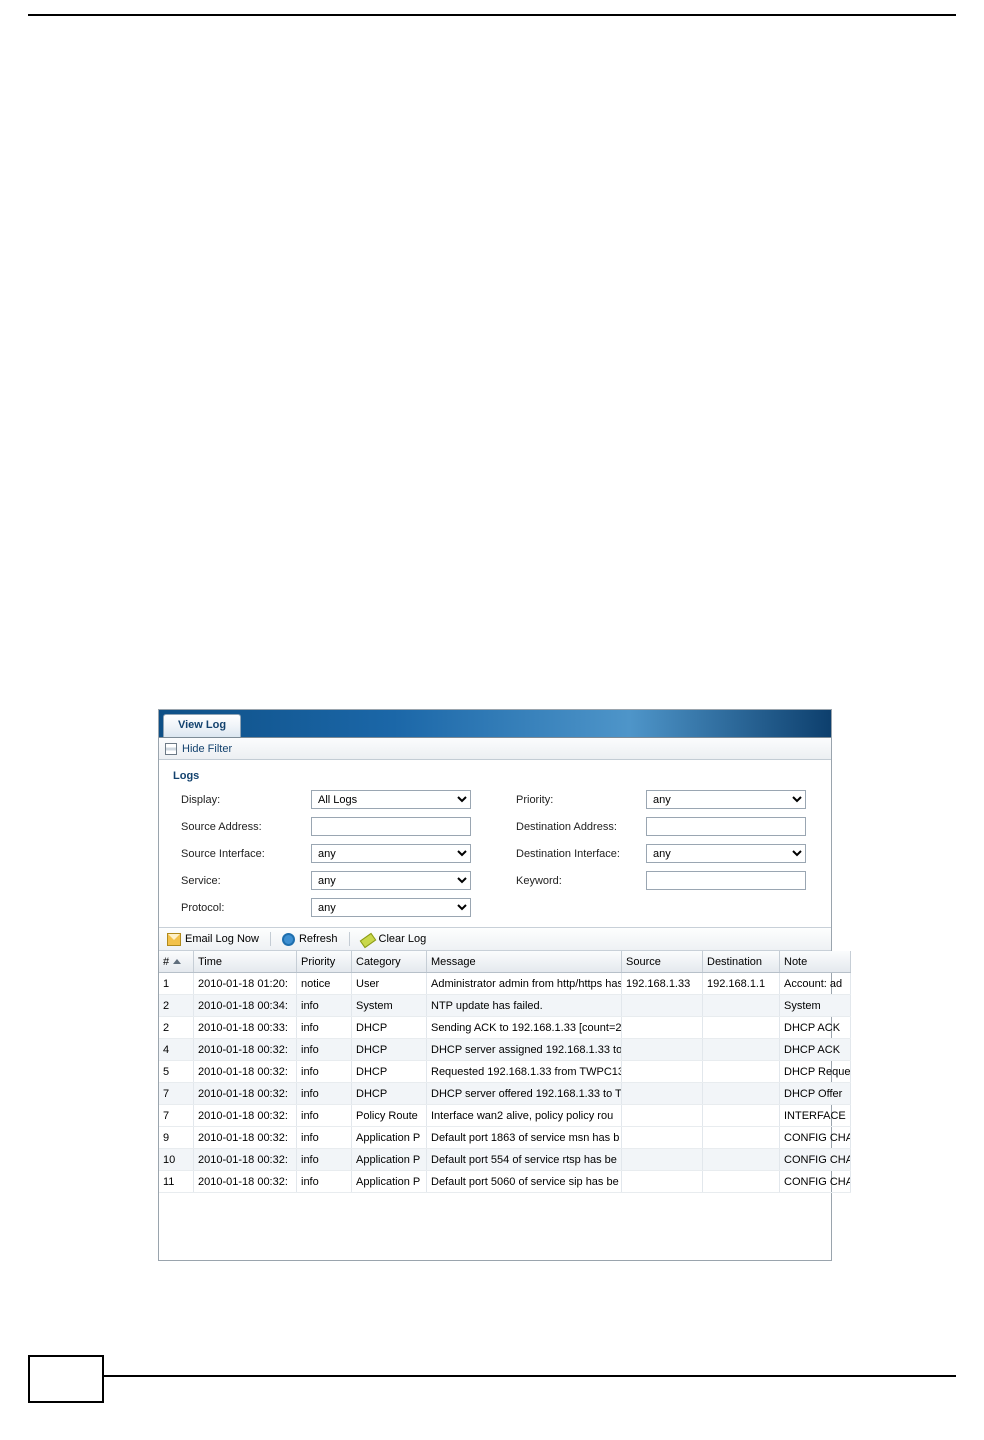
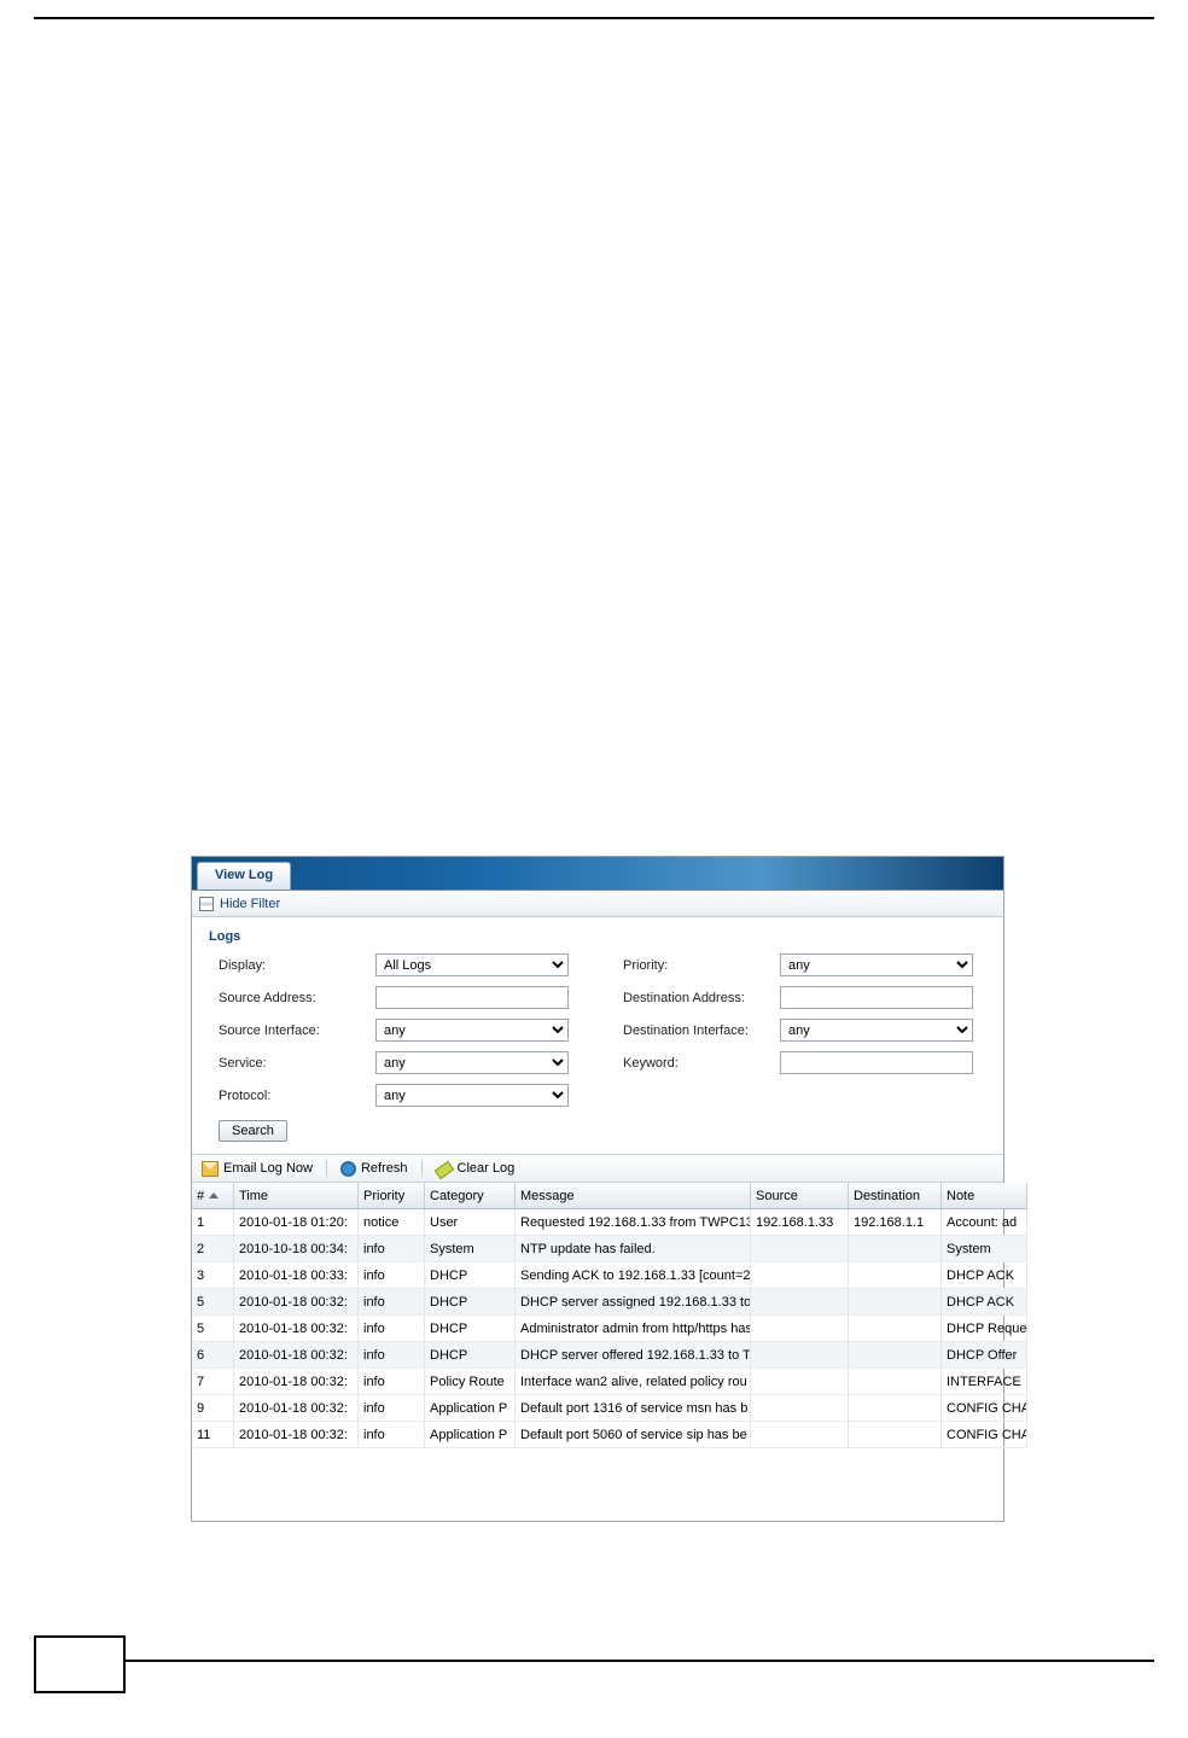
  View Log
  Hide Filter
  Logs
  Display:
  All Logs
  Priority:
  any
  Source Address:
  Destination Address:
  Source Interface:
  any
  Destination Interface:
  any
  Service:
  any
  Keyword:
  Protocol:
  any
+ Search
  Email Log Now
  Refresh
  Clear Log
  #	Time	Priority	Category	Message	Source	Destination	Note
- 1	2010-01-18 01:20:	notice	User	Administrator admin from http/https has	192.168.1.33	192.168.1.1	Account: ad
+ 1	2010-01-18 01:20:	notice	User	Requested 192.168.1.33 from TWPC13	192.168.1.33	192.168.1.1	Account: ad
- 2	2010-01-18 00:34:	info	System	NTP update has failed.			System
+ 2	2010-10-18 00:34:	info	System	NTP update has failed.			System
- 2	2010-01-18 00:33:	info	DHCP	Sending ACK to 192.168.1.33 [count=2			DHCP ACK
+ 3	2010-01-18 00:33:	info	DHCP	Sending ACK to 192.168.1.33 [count=2			DHCP ACK
- 4	2010-01-18 00:32:	info	DHCP	DHCP server assigned 192.168.1.33 to			DHCP ACK
+ 5	2010-01-18 00:32:	info	DHCP	DHCP server assigned 192.168.1.33 to			DHCP ACK
- 5	2010-01-18 00:32:	info	DHCP	Requested 192.168.1.33 from TWPC13			DHCP Reque
+ 5	2010-01-18 00:32:	info	DHCP	Administrator admin from http/https has			DHCP Reque
- 7	2010-01-18 00:32:	info	DHCP	DHCP server offered 192.168.1.33 to T			DHCP Offer
+ 6	2010-01-18 00:32:	info	DHCP	DHCP server offered 192.168.1.33 to T			DHCP Offer
- 7	2010-01-18 00:32:	info	Policy Route	Interface wan2 alive, policy policy rou			INTERFACE
+ 7	2010-01-18 00:32:	info	Policy Route	Interface wan2 alive, related policy rou			INTERFACE
- 9	2010-01-18 00:32:	info	Application P	Default port 1863 of service msn has b			CONFIG CHA
+ 9	2010-01-18 00:32:	info	Application P	Default port 1316 of service msn has b			CONFIG CHA
- 10	2010-01-18 00:32:	info	Application P	Default port 554 of service rtsp has be			CONFIG CHA
  11	2010-01-18 00:32:	info	Application P	Default port 5060 of service sip has be			CONFIG CHA
